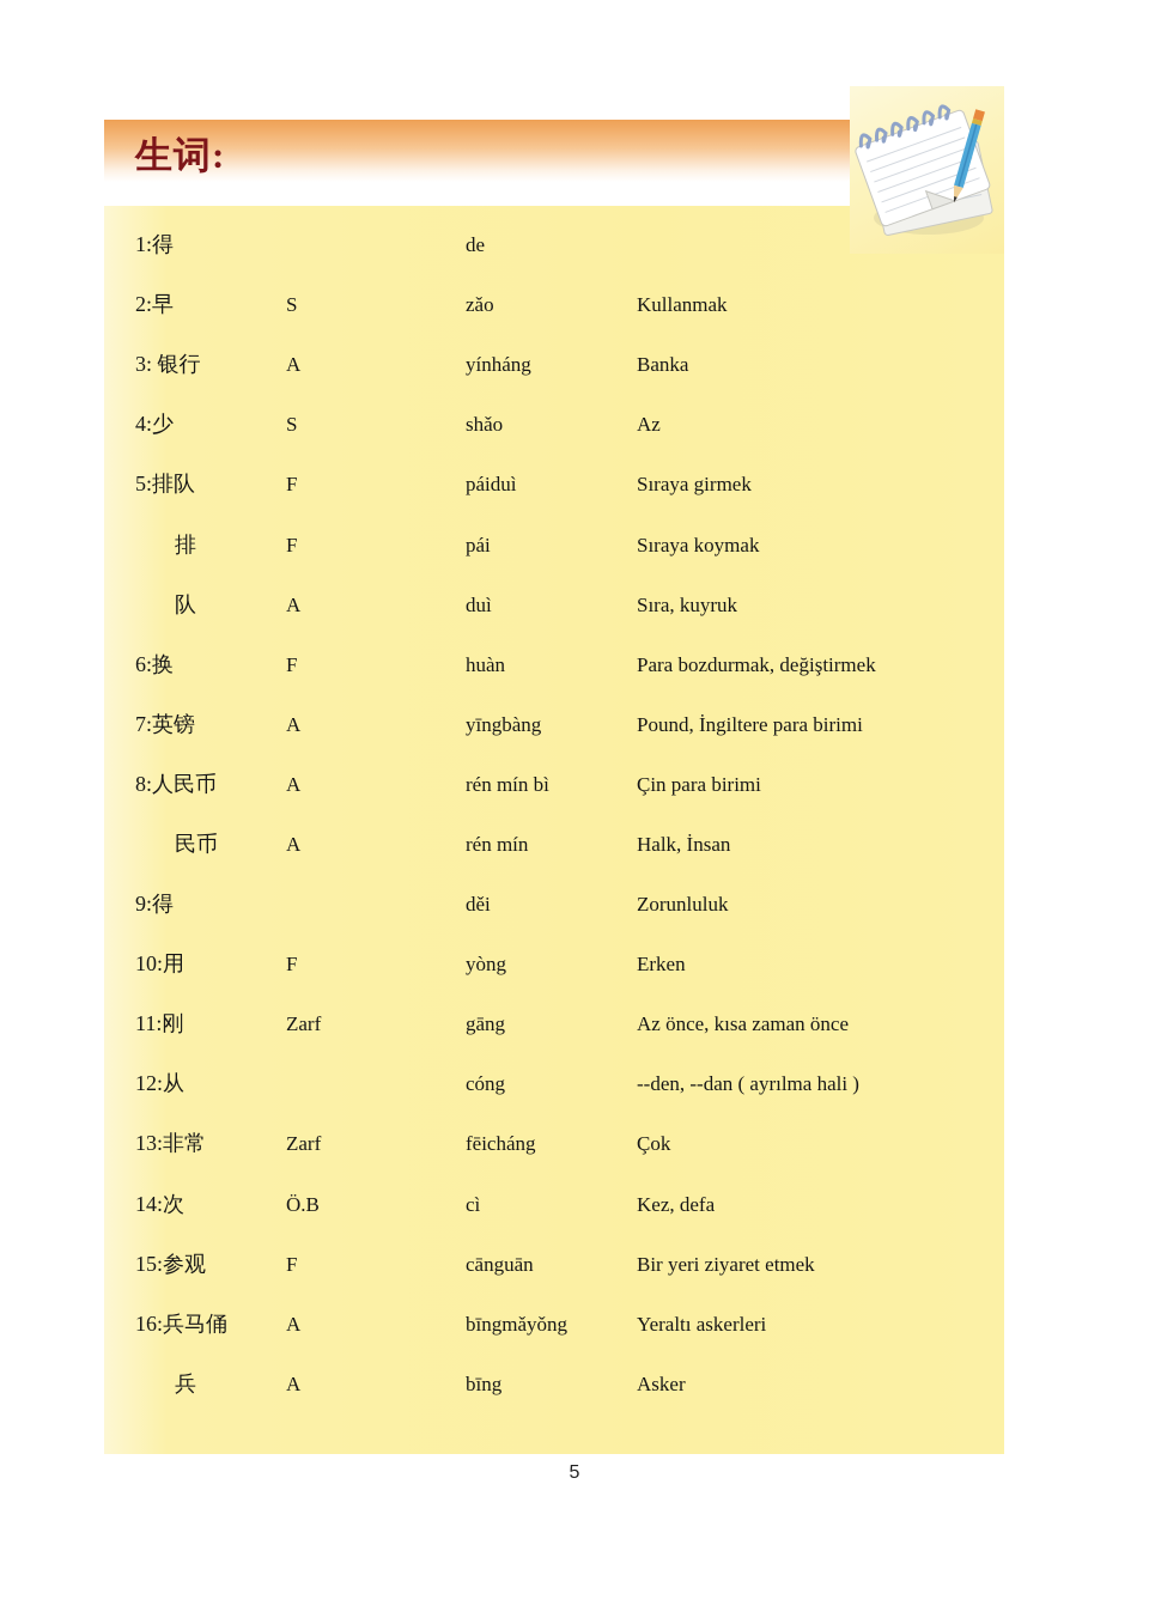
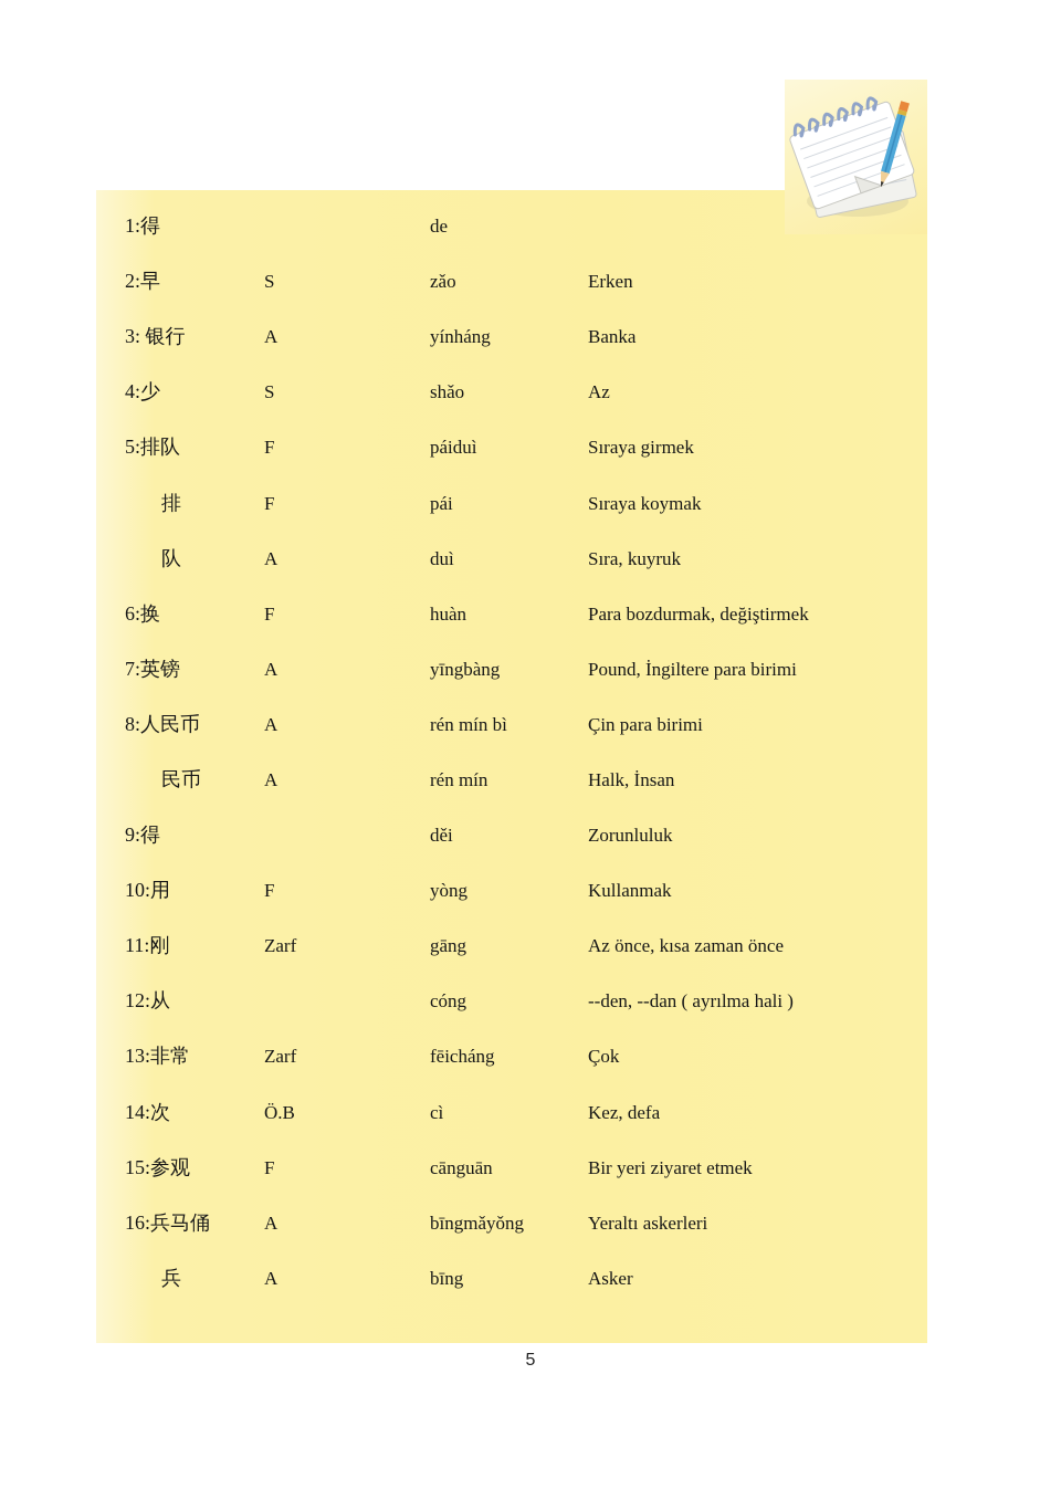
- 生词:
  1:得
  de
  2:早
  S
  zǎo
- Kullanmak
+ Erken
  3: 银行
  A
  yínháng
  Banka
  4:少
  S
  shǎo
  Az
  5:排队
  F
  páiduì
  Sıraya girmek
  排
  F
  pái
  Sıraya koymak
  队
  A
  duì
  Sıra, kuyruk
  6:换
  F
  huàn
  Para bozdurmak, değiştirmek
  7:英镑
  A
  yīngbàng
  Pound, İngiltere para birimi
  8:人民币
  A
  rén mín bì
  Çin para birimi
  民币
  A
  rén mín
  Halk, İnsan
  9:得
  děi
  Zorunluluk
  10:用
  F
  yòng
- Erken
+ Kullanmak
  11:刚
  Zarf
  gāng
  Az önce, kısa zaman önce
  12:从
  cóng
  --den, --dan ( ayrılma hali )
  13:非常
  Zarf
  fēicháng
  Çok
  14:次
  Ö.B
  cì
  Kez, defa
  15:参观
  F
  cānguān
  Bir yeri ziyaret etmek
  16:兵马俑
  A
  bīngmǎyǒng
  Yeraltı askerleri
  兵
  A
  bīng
  Asker
  5
